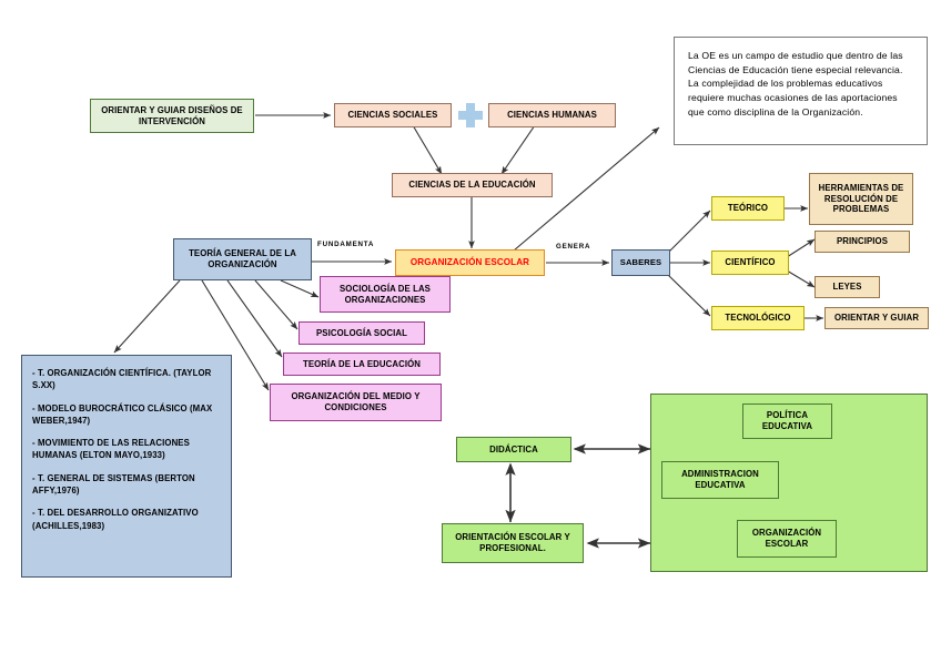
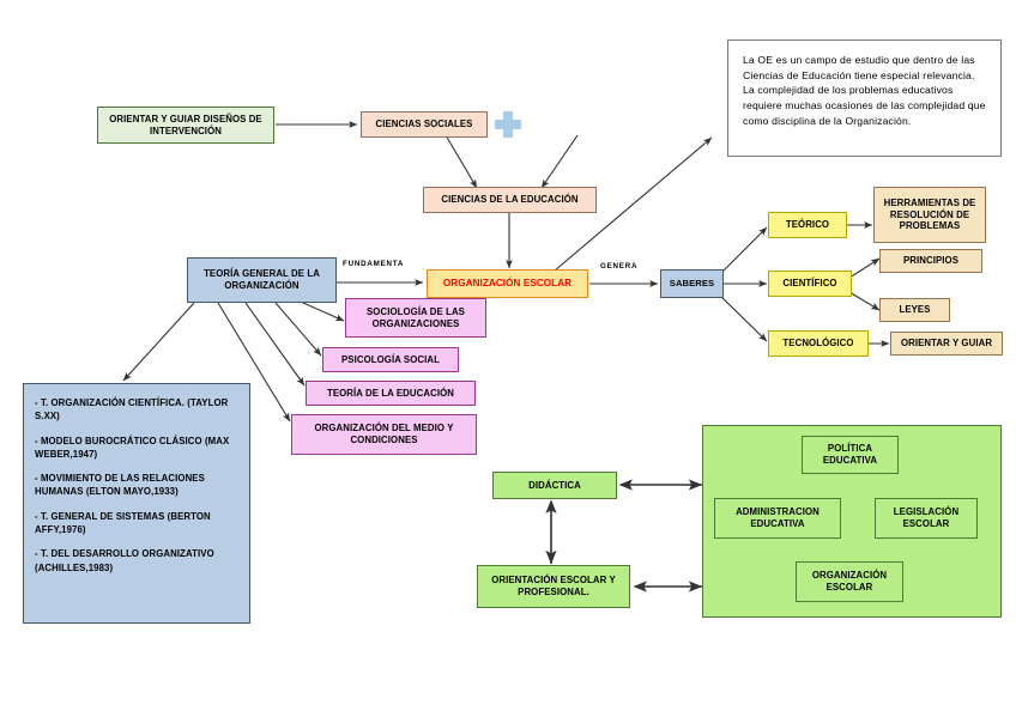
- La OE es un campo de estudio que dentro de las Ciencias de Educación tiene especial relevancia. La complejidad de los problemas educativos requiere muchas ocasiones de las aportaciones que como disciplina de la Organización.
+ La OE es un campo de estudio que dentro de las Ciencias de Educación tiene especial relevancia. La complejidad de los problemas educativos requiere muchas ocasiones de las complejidad que como disciplina de la Organización.
  ORIENTAR Y GUIAR DISEÑOS DE INTERVENCIÓN
  CIENCIAS SOCIALES
- CIENCIAS HUMANAS
  CIENCIAS DE LA EDUCACIÓN
  TEORÍA GENERAL DE LA ORGANIZACIÓN
  ORGANIZACIÓN ESCOLAR
  SABERES
  TEÓRICO
  CIENTÍFICO
  TECNOLÓGICO
  HERRAMIENTAS DE RESOLUCIÓN DE PROBLEMAS
  PRINCIPIOS
  LEYES
  ORIENTAR Y GUIAR
  SOCIOLOGÍA DE LAS ORGANIZACIONES
  PSICOLOGÍA SOCIAL
  TEORÍA DE LA EDUCACIÓN
  ORGANIZACIÓN DEL MEDIO Y CONDICIONES
  - T. ORGANIZACIÓN CIENTÍFICA. (TAYLOR S.XX)
  - MODELO BUROCRÁTICO CLÁSICO (MAX WEBER,1947)
  - MOVIMIENTO DE LAS RELACIONES HUMANAS (ELTON MAYO,1933)
  - T. GENERAL DE SISTEMAS (BERTON AFFY,1976)
  - T. DEL DESARROLLO ORGANIZATIVO (ACHILLES,1983)
  POLÍTICA EDUCATIVA
  ADMINISTRACION EDUCATIVA
+ LEGISLACIÓN ESCOLAR
  ORGANIZACIÓN ESCOLAR
  DIDÁCTICA
  ORIENTACIÓN ESCOLAR Y PROFESIONAL.
